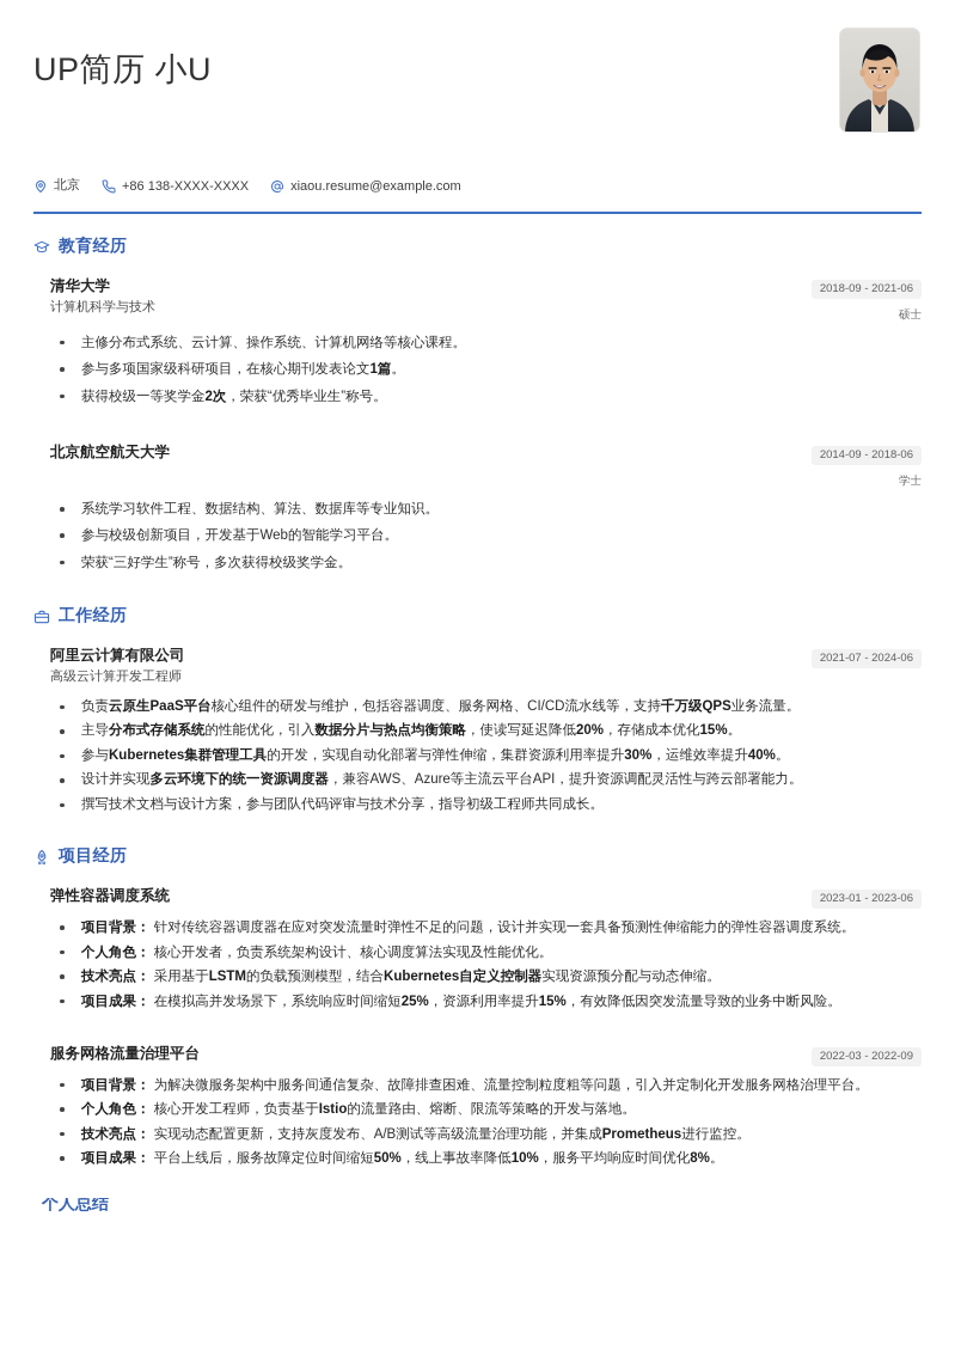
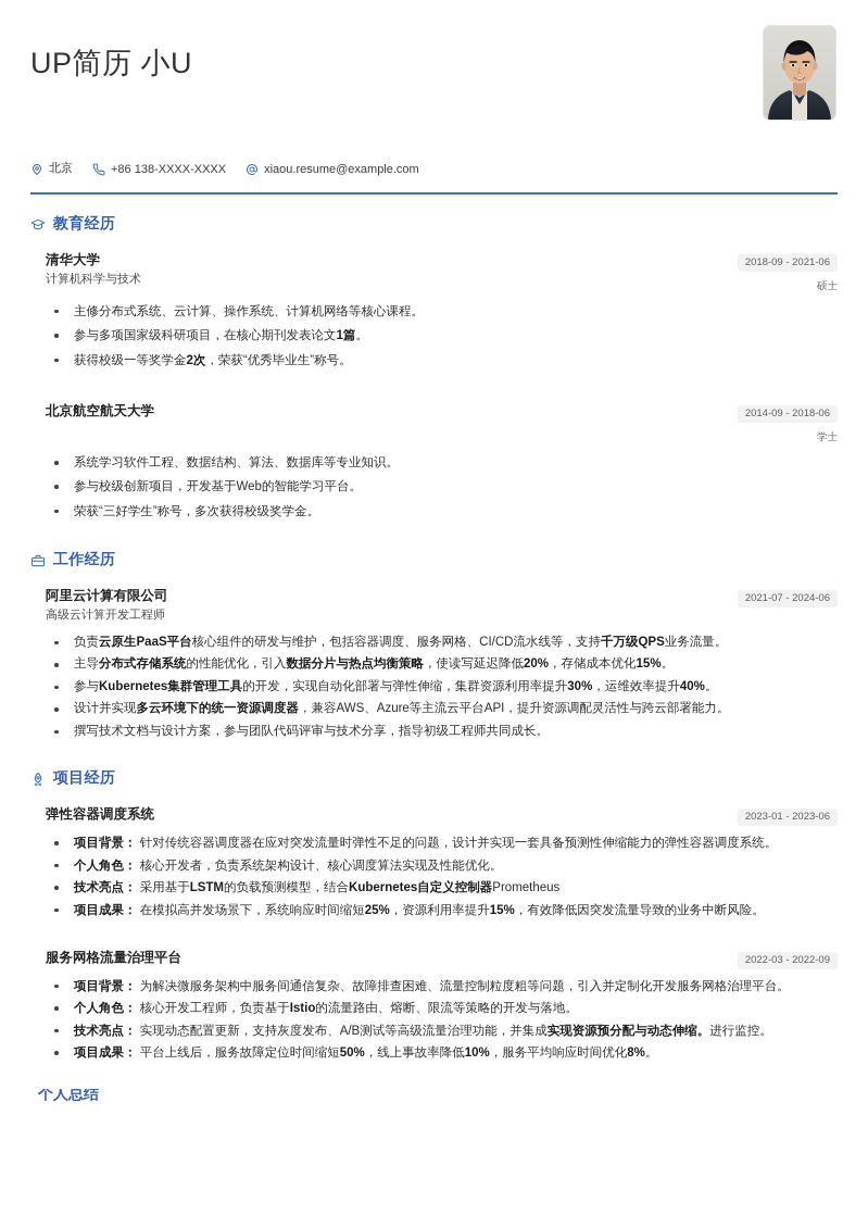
  UP简历 小U
  北京
  +86 138-XXXX-XXXX
  xiaou.resume@example.com
  教育经历
  清华大学
  计算机科学与技术
  2018-09 - 2021-06
  硕士
  主修分布式系统、云计算、操作系统、计算机网络等核心课程。
  参与多项国家级科研项目，在核心期刊发表论文1篇。
  获得校级一等奖学金2次，荣获“优秀毕业生”称号。
  北京航空航天大学
  2014-09 - 2018-06
  学士
  系统学习软件工程、数据结构、算法、数据库等专业知识。
  参与校级创新项目，开发基于Web的智能学习平台。
  荣获“三好学生”称号，多次获得校级奖学金。
  工作经历
  阿里云计算有限公司
  高级云计算开发工程师
  2021-07 - 2024-06
  负责云原生PaaS平台核心组件的研发与维护，包括容器调度、服务网格、CI/CD流水线等，支持千万级QPS业务流量。
  主导分布式存储系统的性能优化，引入数据分片与热点均衡策略，使读写延迟降低20%，存储成本优化15%。
  参与Kubernetes集群管理工具的开发，实现自动化部署与弹性伸缩，集群资源利用率提升30%，运维效率提升40%。
  设计并实现多云环境下的统一资源调度器，兼容AWS、Azure等主流云平台API，提升资源调配灵活性与跨云部署能力。
  撰写技术文档与设计方案，参与团队代码评审与技术分享，指导初级工程师共同成长。
  项目经历
  弹性容器调度系统
  2023-01 - 2023-06
  项目背景： 针对传统容器调度器在应对突发流量时弹性不足的问题，设计并实现一套具备预测性伸缩能力的弹性容器调度系统。
  个人角色： 核心开发者，负责系统架构设计、核心调度算法实现及性能优化。
- 技术亮点： 采用基于LSTM的负载预测模型，结合Kubernetes自定义控制器实现资源预分配与动态伸缩。
+ 技术亮点： 采用基于LSTM的负载预测模型，结合Kubernetes自定义控制器Prometheus
  项目成果： 在模拟高并发场景下，系统响应时间缩短25%，资源利用率提升15%，有效降低因突发流量导致的业务中断风险。
  服务网格流量治理平台
  2022-03 - 2022-09
  项目背景： 为解决微服务架构中服务间通信复杂、故障排查困难、流量控制粒度粗等问题，引入并定制化开发服务网格治理平台。
  个人角色： 核心开发工程师，负责基于Istio的流量路由、熔断、限流等策略的开发与落地。
- 技术亮点： 实现动态配置更新，支持灰度发布、A/B测试等高级流量治理功能，并集成Prometheus进行监控。
+ 技术亮点： 实现动态配置更新，支持灰度发布、A/B测试等高级流量治理功能，并集成实现资源预分配与动态伸缩。进行监控。
  项目成果： 平台上线后，服务故障定位时间缩短50%，线上事故率降低10%，服务平均响应时间优化8%。
  个人总结
